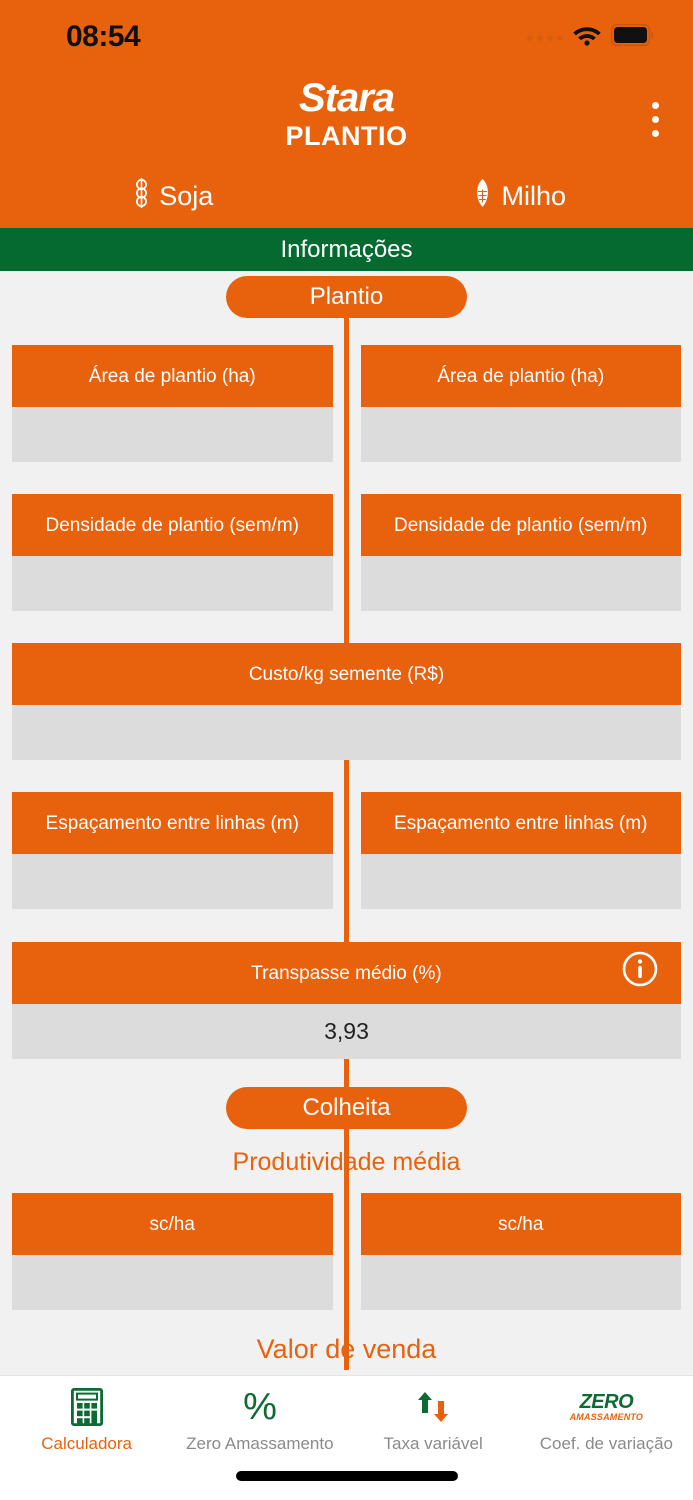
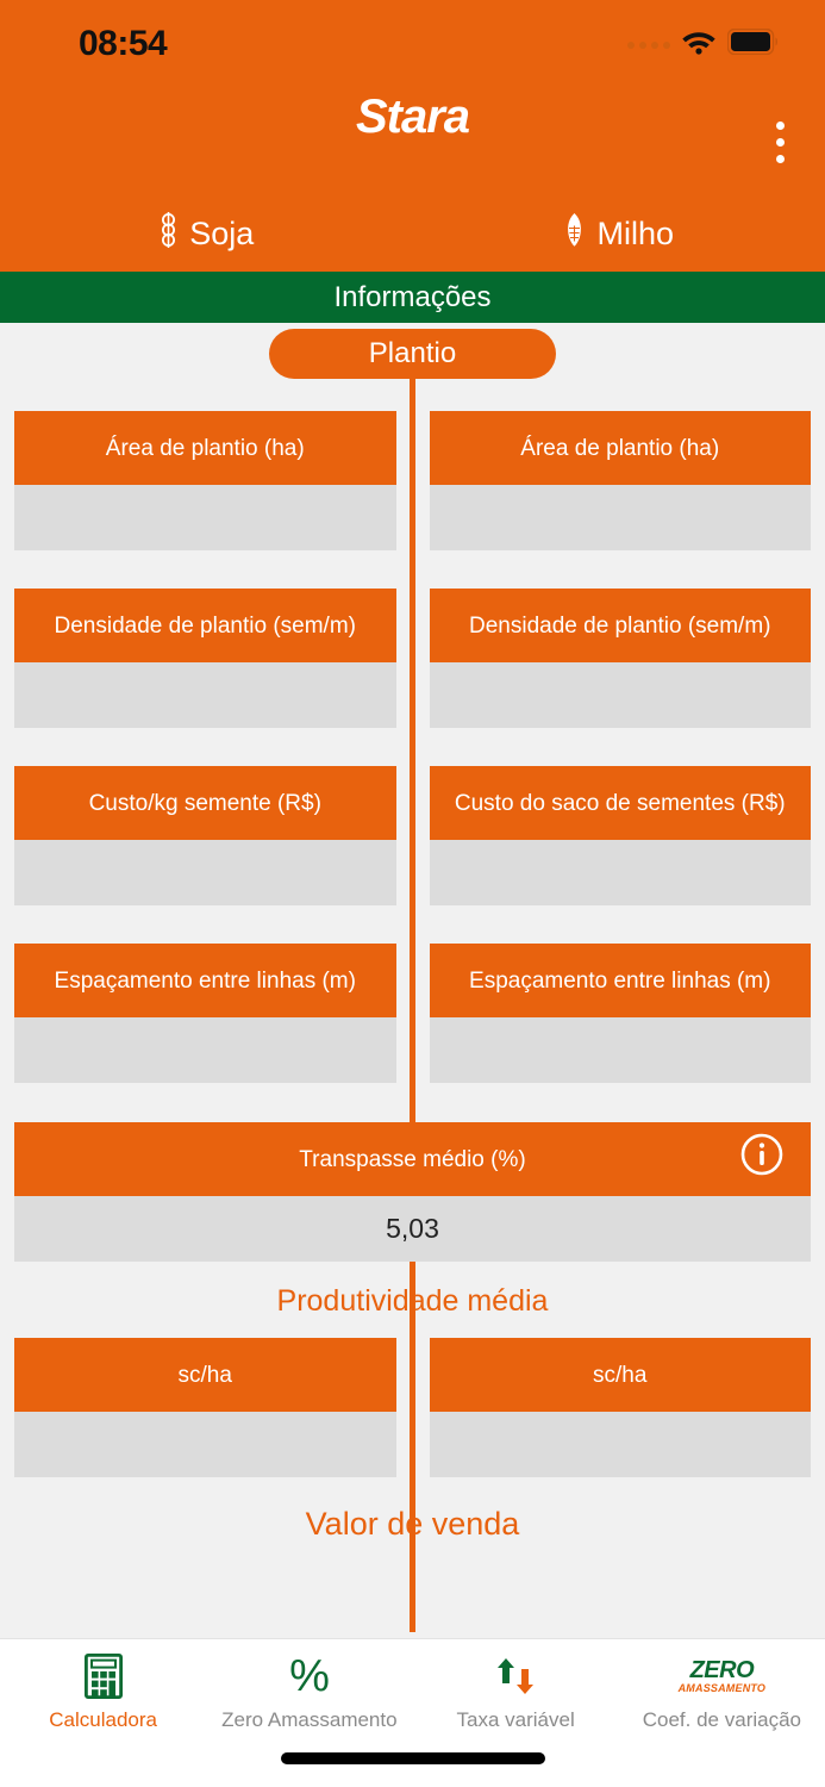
  08:54
  Stara
- PLANTIO
  Soja
  Milho
  Informações
  Plantio
  Área de plantio (ha)
  Área de plantio (ha)
  Densidade de plantio (sem/m)
  Densidade de plantio (sem/m)
  Custo/kg semente (R$)
+ Custo do saco de sementes (R$)
  Espaçamento entre linhas (m)
  Espaçamento entre linhas (m)
  Transpasse médio (%)
- 3,93
+ 5,03
- Colheita
  Produtividade média
  sc/ha
  sc/ha
  Valor de venda
  Calculadora
  %
  Zero Amassamento
  Taxa variável
  ZERO
  AMASSAMENTO
  Coef. de variação
